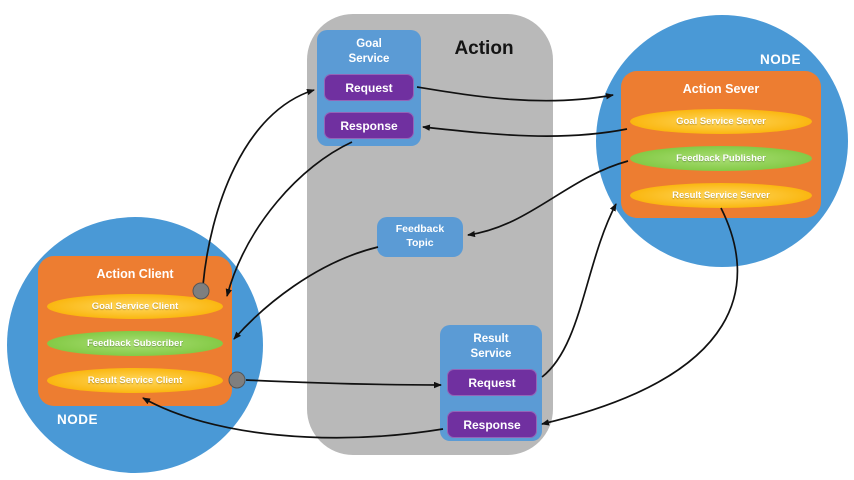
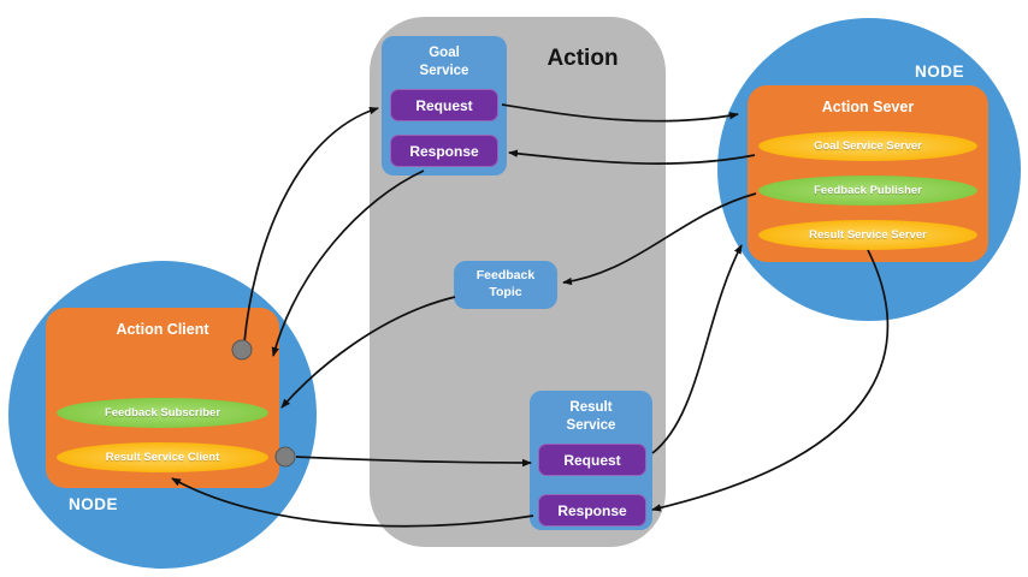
  Action
  Goal Service
  Request
  Response
  Feedback Topic
  Result Service
  Request
  Response
  Action Client
- Goal Service Client
  Feedback Subscriber
  Result Service Client
  NODE
  Action Sever
  Goal Service Server
  Feedback Publisher
  Result Service Server
  NODE
